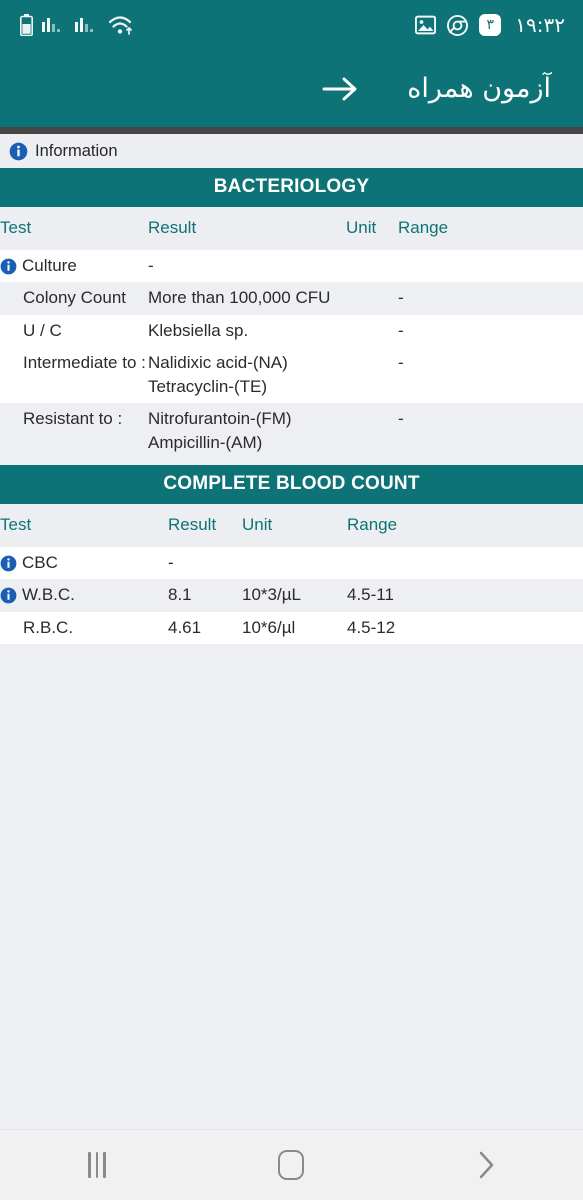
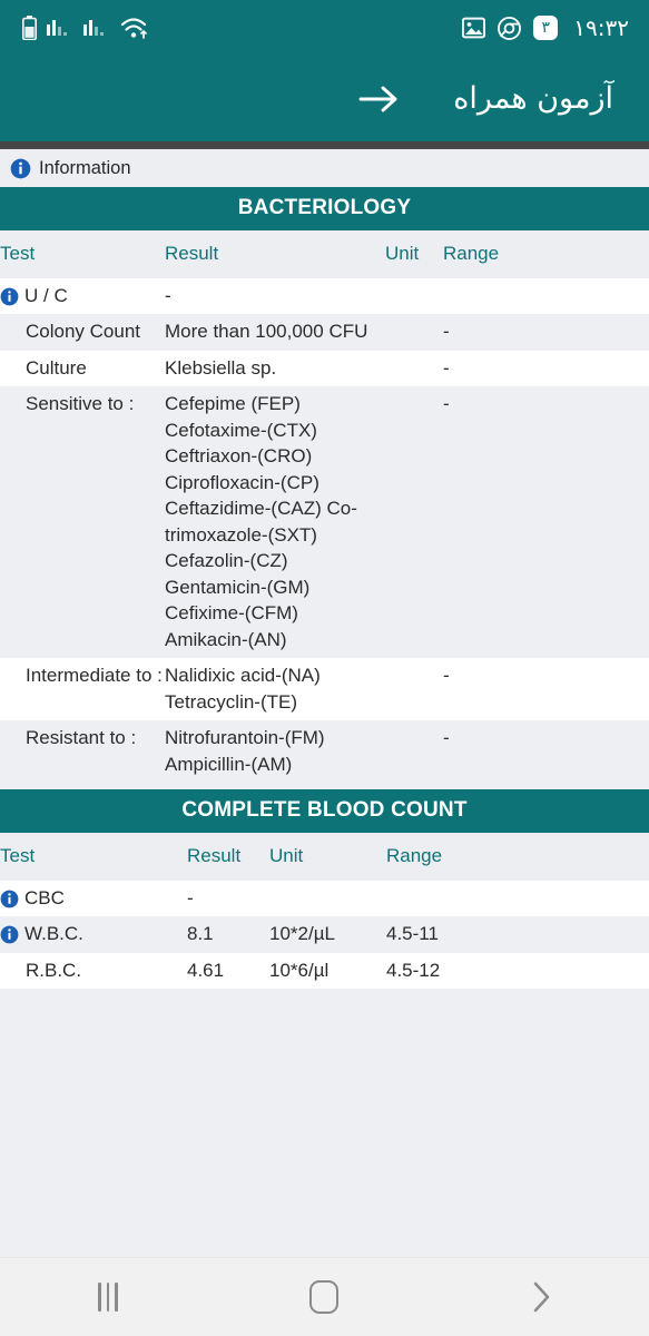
  ۳
  ۱۹:۳۲
  آزمون همراه
  Information
  BACTERIOLOGY
  Test	Result	Unit	Range
- Culture	-
+ U / C	-
  Colony Count	More than 100,000 CFU		-
- U / C	Klebsiella sp.		-
+ Culture	Klebsiella sp.		-
+ Sensitive to :	Cefepime (FEP) Cefotaxime-(CTX) Ceftriaxon-(CRO) Ciprofloxacin-(CP) Ceftazidime-(CAZ) Co-trimoxazole-(SXT) Cefazolin-(CZ) Gentamicin-(GM) Cefixime-(CFM) Amikacin-(AN)		-
  Intermediate to :	Nalidixic acid-(NA) Tetracyclin-(TE)		-
  Resistant to :	Nitrofurantoin-(FM) Ampicillin-(AM)		-
  COMPLETE BLOOD COUNT
  Test	Result	Unit	Range
  CBC	-
- W.B.C.	8.1	10*3/µL	4.5-11
+ W.B.C.	8.1	10*2/µL	4.5-11
  R.B.C.	4.61	10*6/µl	4.5-12
